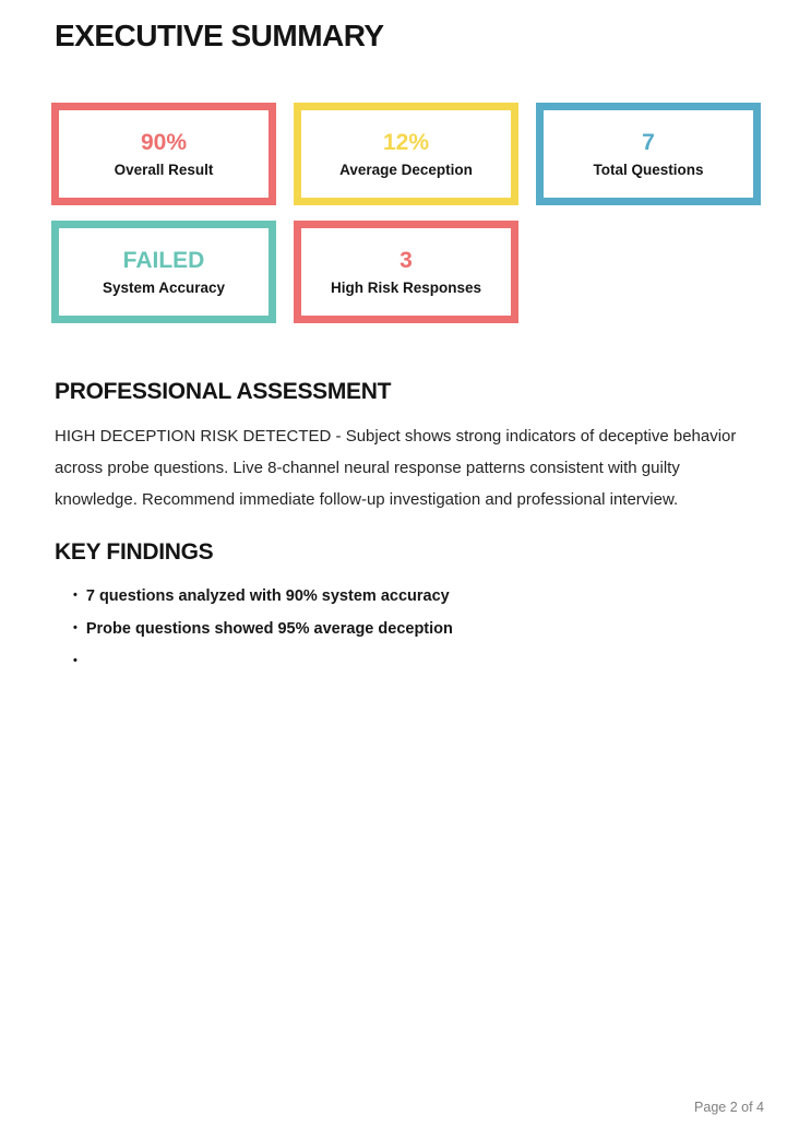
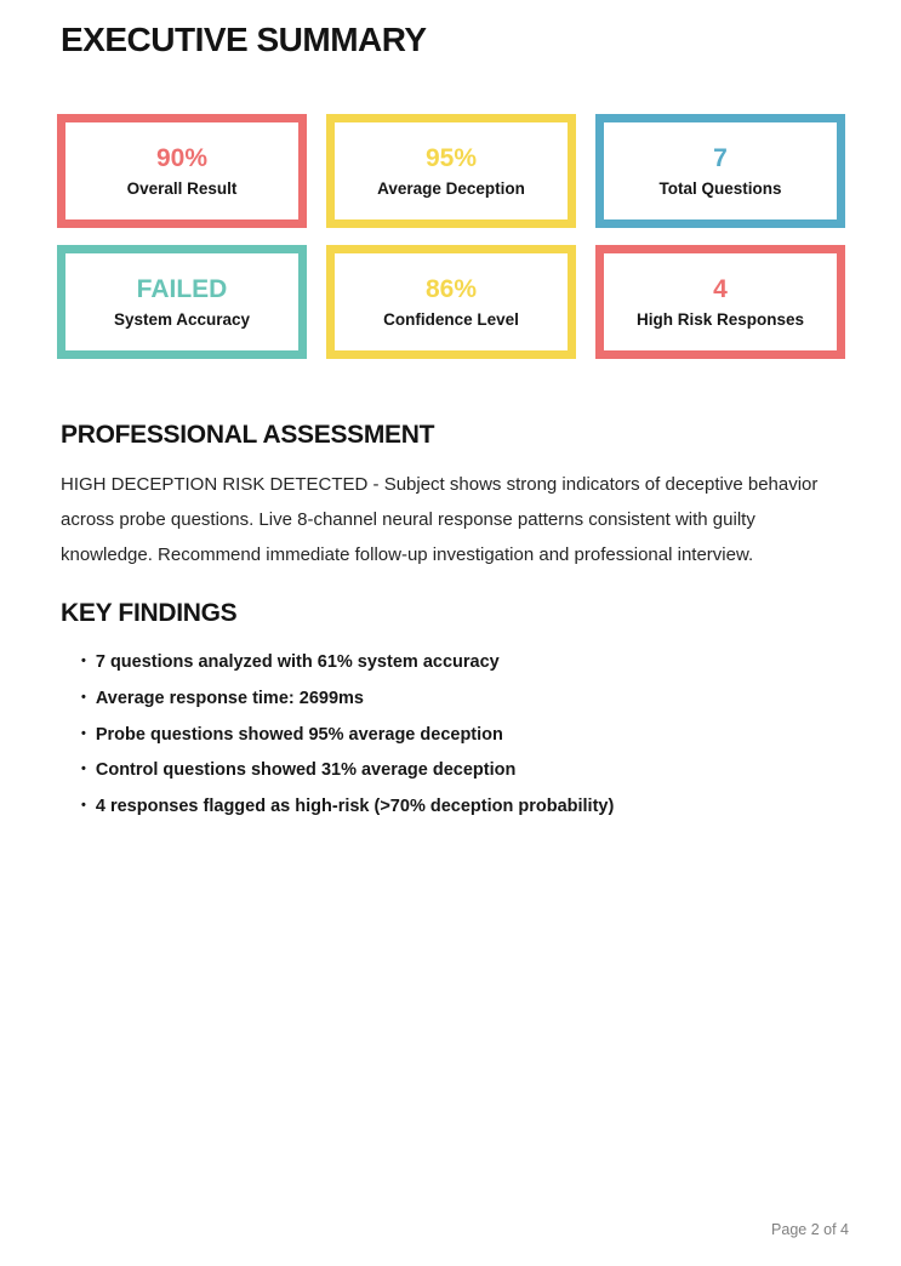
  EXECUTIVE SUMMARY
  90%
  Overall Result
- 12%
+ 95%
  Average Deception
  7
  Total Questions
  FAILED
  System Accuracy
+ 86%
+ Confidence Level
- 3
+ 4
  High Risk Responses
  PROFESSIONAL ASSESSMENT
  HIGH DECEPTION RISK DETECTED - Subject shows strong indicators of deceptive behavior across probe questions. Live 8-channel neural response patterns consistent with guilty knowledge. Recommend immediate follow-up investigation and professional interview.
  KEY FINDINGS
- 7 questions analyzed with 90% system accuracy
+ 7 questions analyzed with 61% system accuracy
+ Average response time: 2699ms
  Probe questions showed 95% average deception
+ Control questions showed 31% average deception
+ 4 responses flagged as high-risk (>70% deception probability)
  Page 2 of 4
